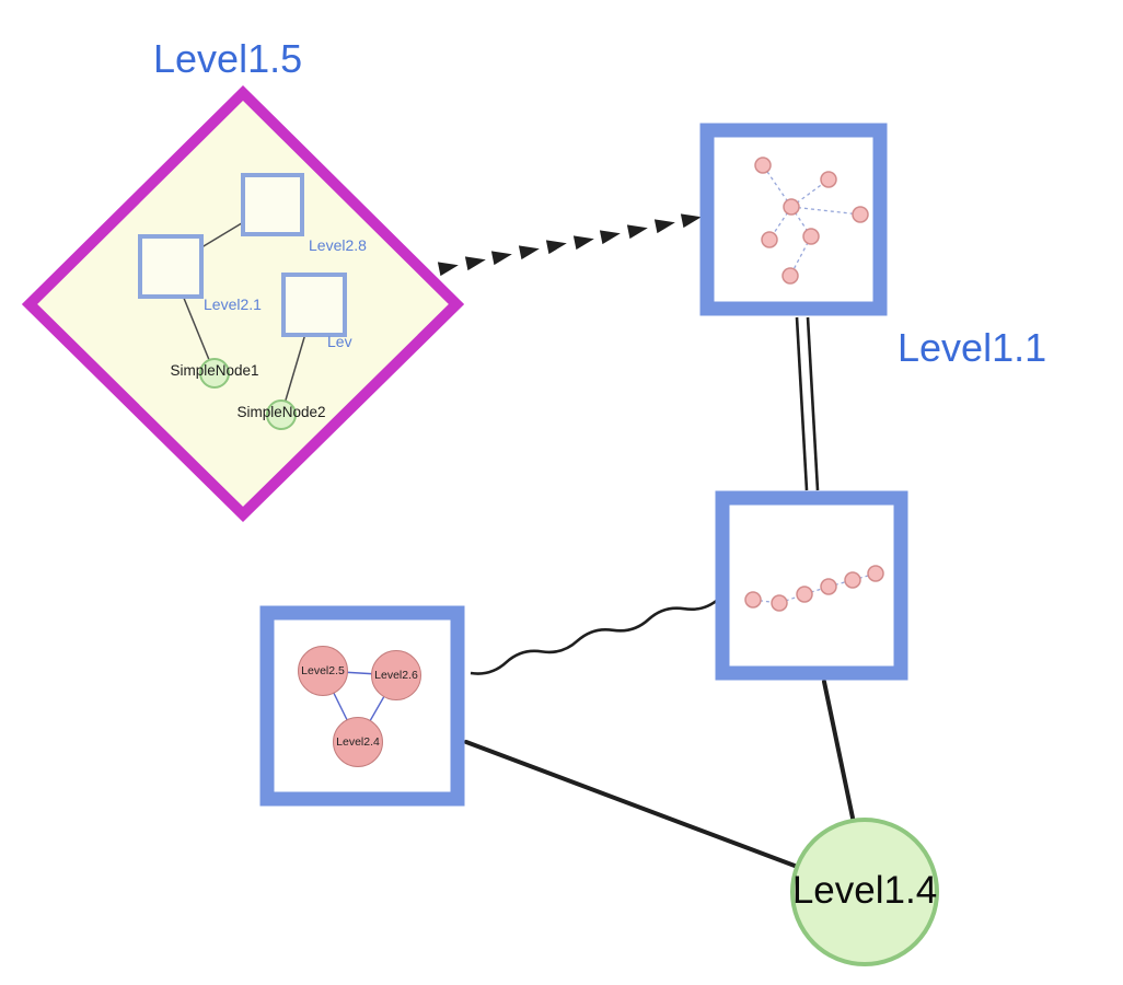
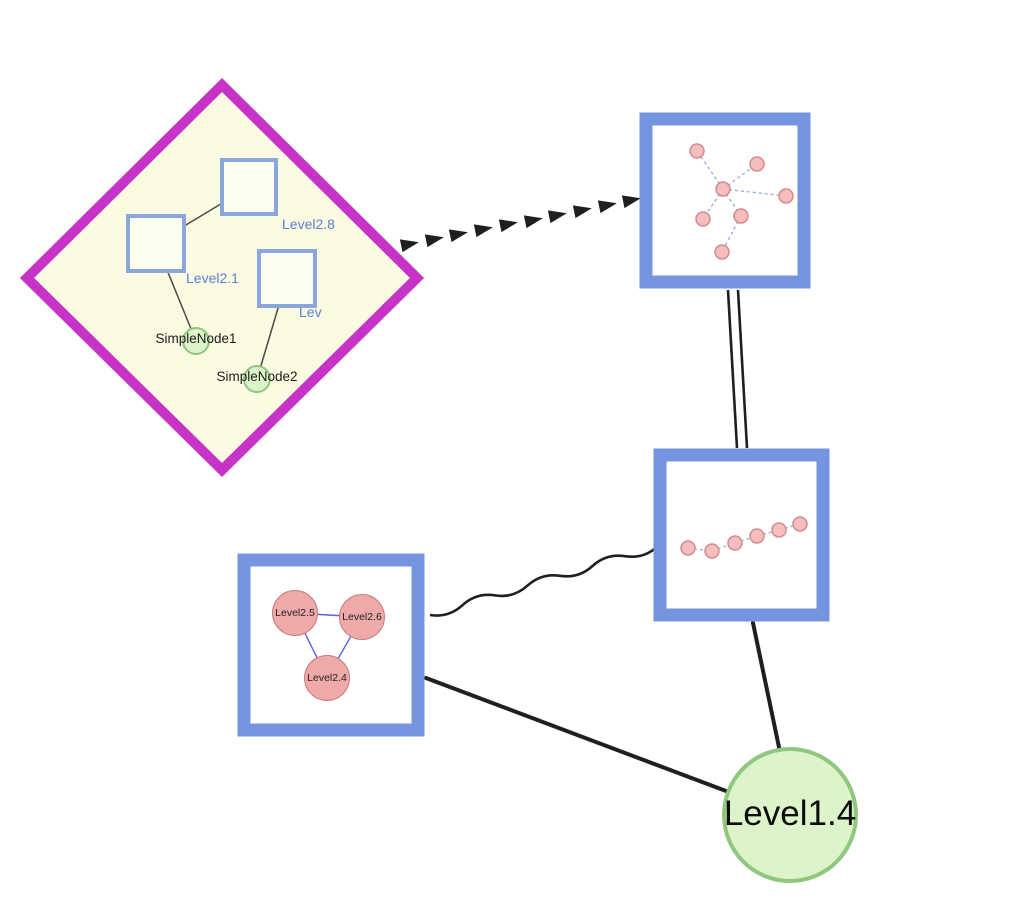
  Level2.5
  Level2.6
  Level2.4
- Level1.5
- Level1.1
  Level1.4
  Level2.8
  Level2.1
  Lev
  SimpleNode1
  SimpleNode2
